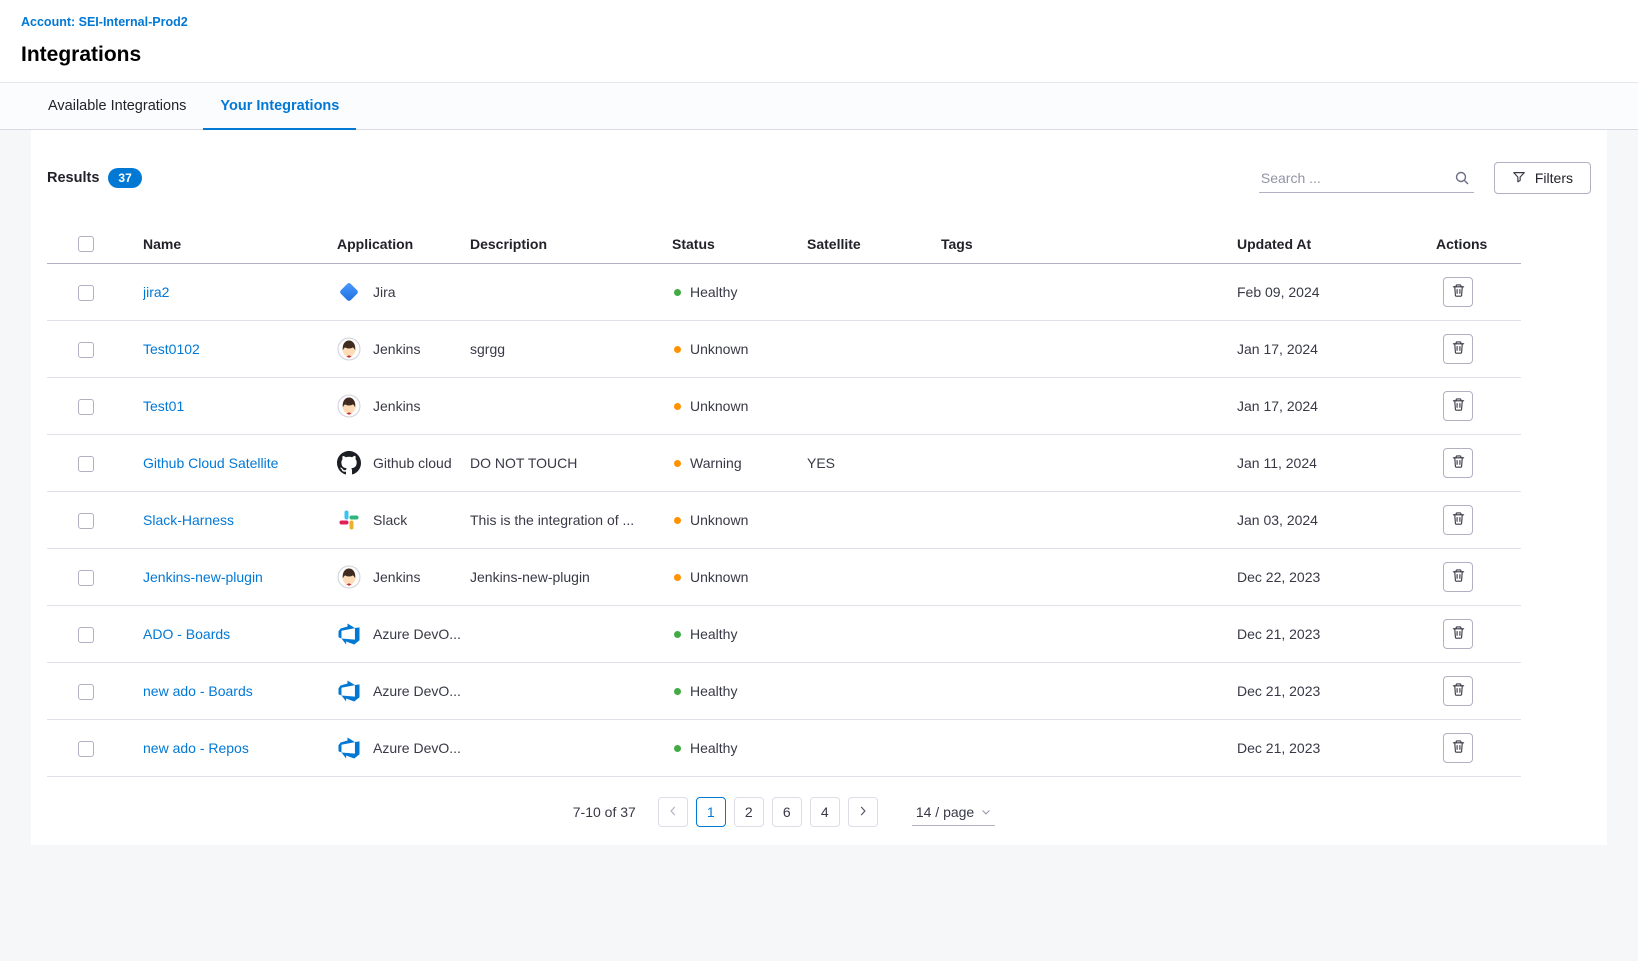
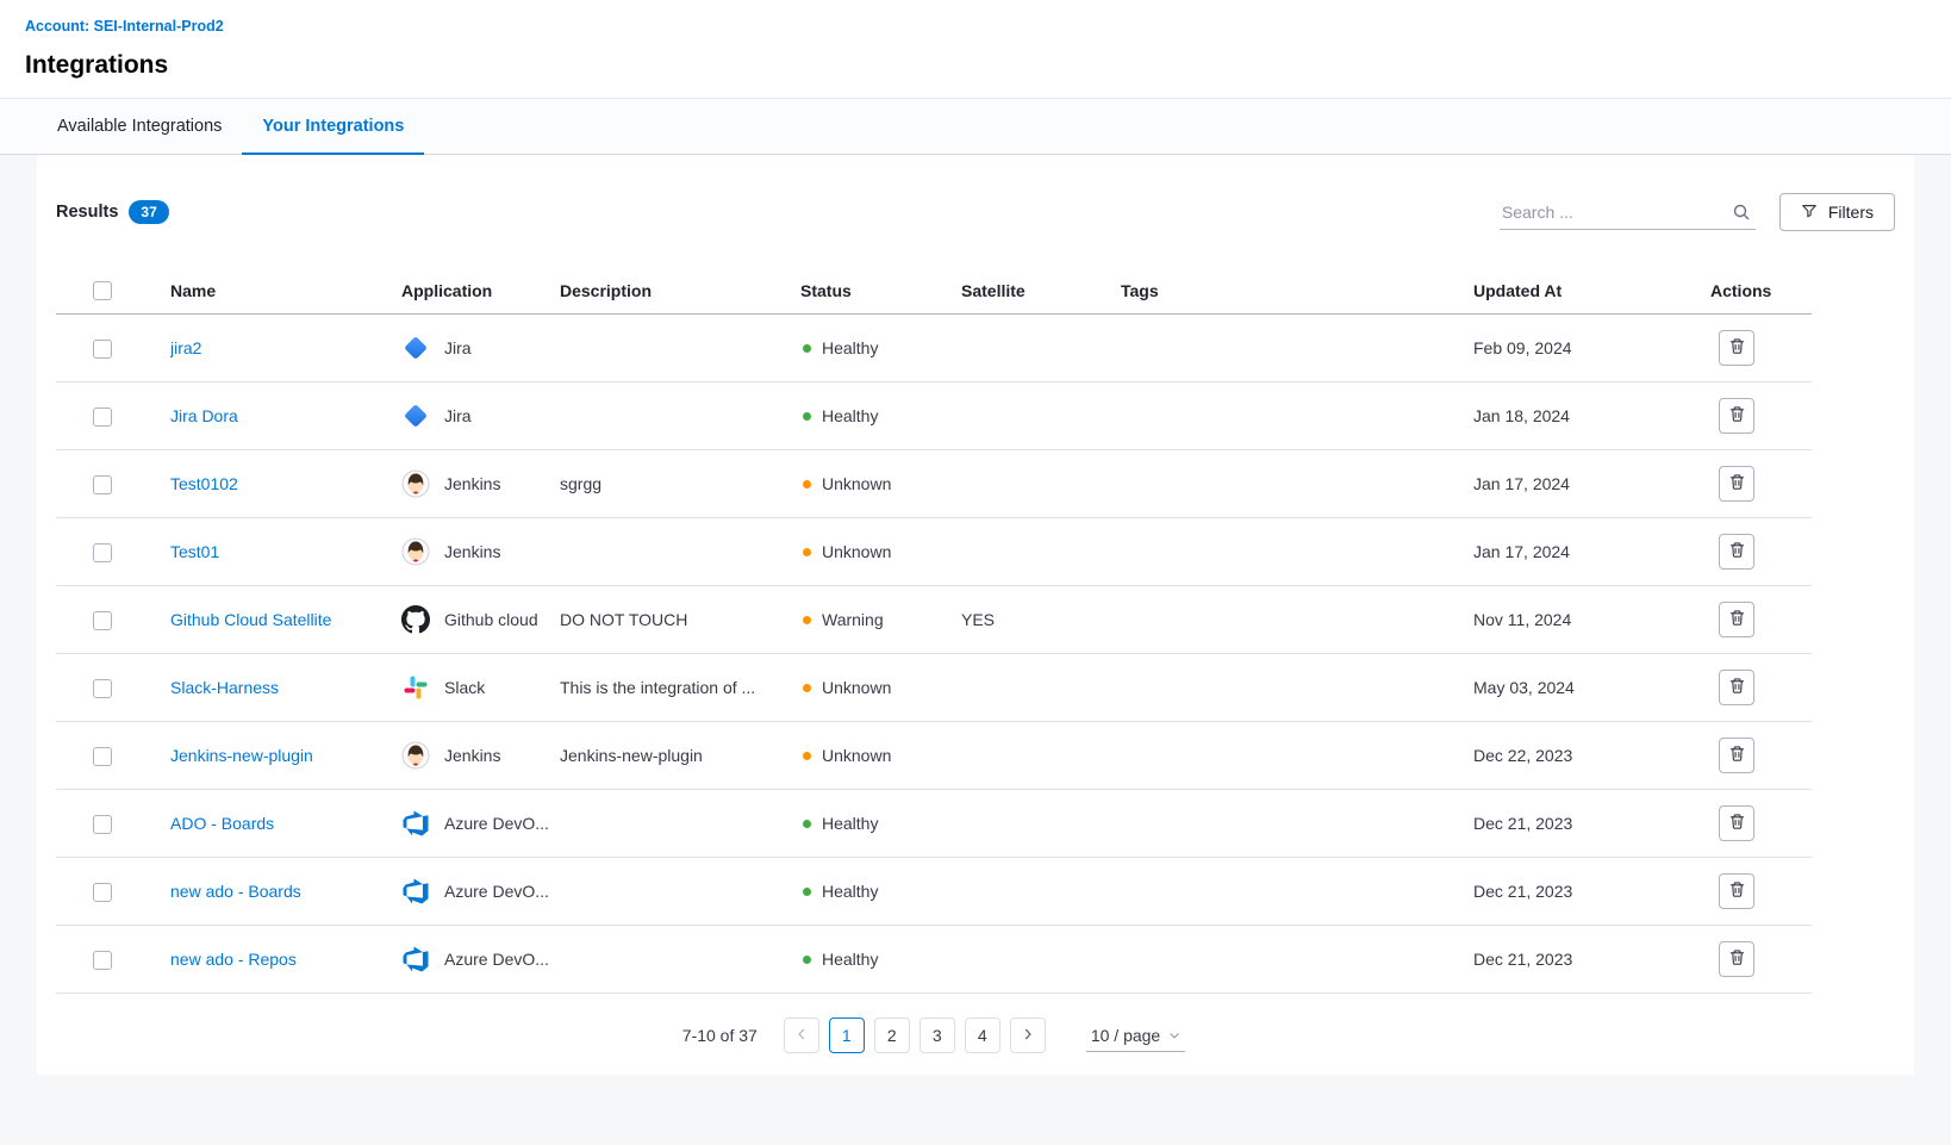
  Account: SEI-Internal-Prod2
  Integrations
  Available Integrations
  Your Integrations
  Results
  37
  Search ...
  Filters
  	Name	Application	Description	Status	Satellite	Tags	Updated At	Actions
  	jira2	Jira		Healthy			Feb 09, 2024
+ 	Jira Dora	Jira		Healthy			Jan 18, 2024
  	Test0102	Jenkins	sgrgg	Unknown			Jan 17, 2024
  	Test01	Jenkins		Unknown			Jan 17, 2024
- 	Github Cloud Satellite	Github cloud	DO NOT TOUCH	Warning	YES		Jan 11, 2024
+ 	Github Cloud Satellite	Github cloud	DO NOT TOUCH	Warning	YES		Nov 11, 2024
- 	Slack-Harness	Slack	This is the integration of ...	Unknown			Jan 03, 2024
+ 	Slack-Harness	Slack	This is the integration of ...	Unknown			May 03, 2024
  	Jenkins-new-plugin	Jenkins	Jenkins-new-plugin	Unknown			Dec 22, 2023
  	ADO - Boards	Azure DevO...		Healthy			Dec 21, 2023
  	new ado - Boards	Azure DevO...		Healthy			Dec 21, 2023
  	new ado - Repos	Azure DevO...		Healthy			Dec 21, 2023
  7-10 of 37
  1
  2
- 6
+ 3
  4
- 14 / page
+ 10 / page
